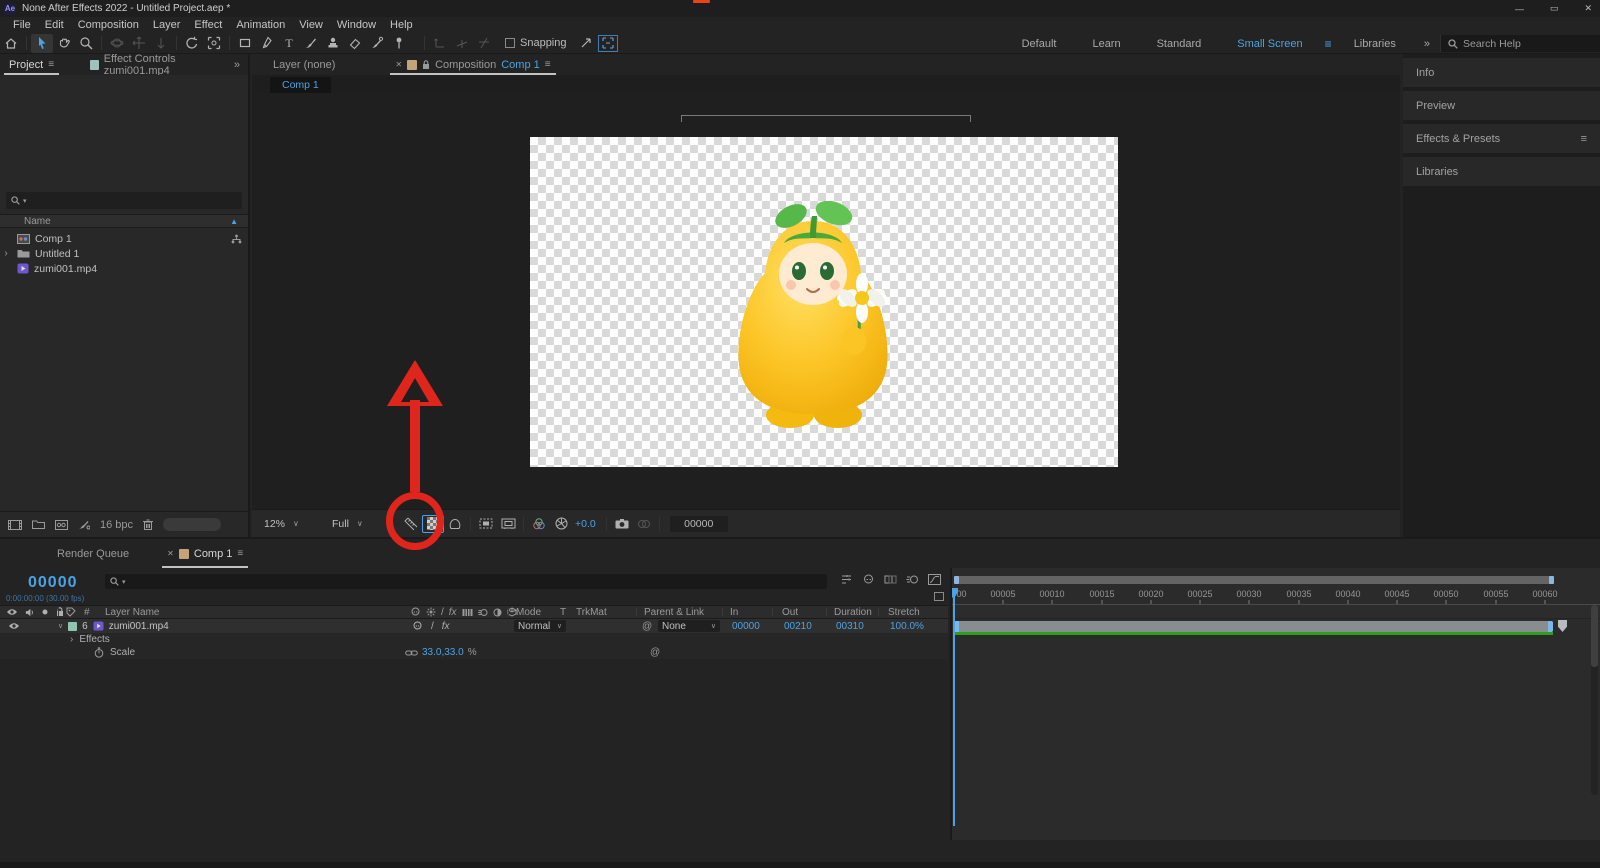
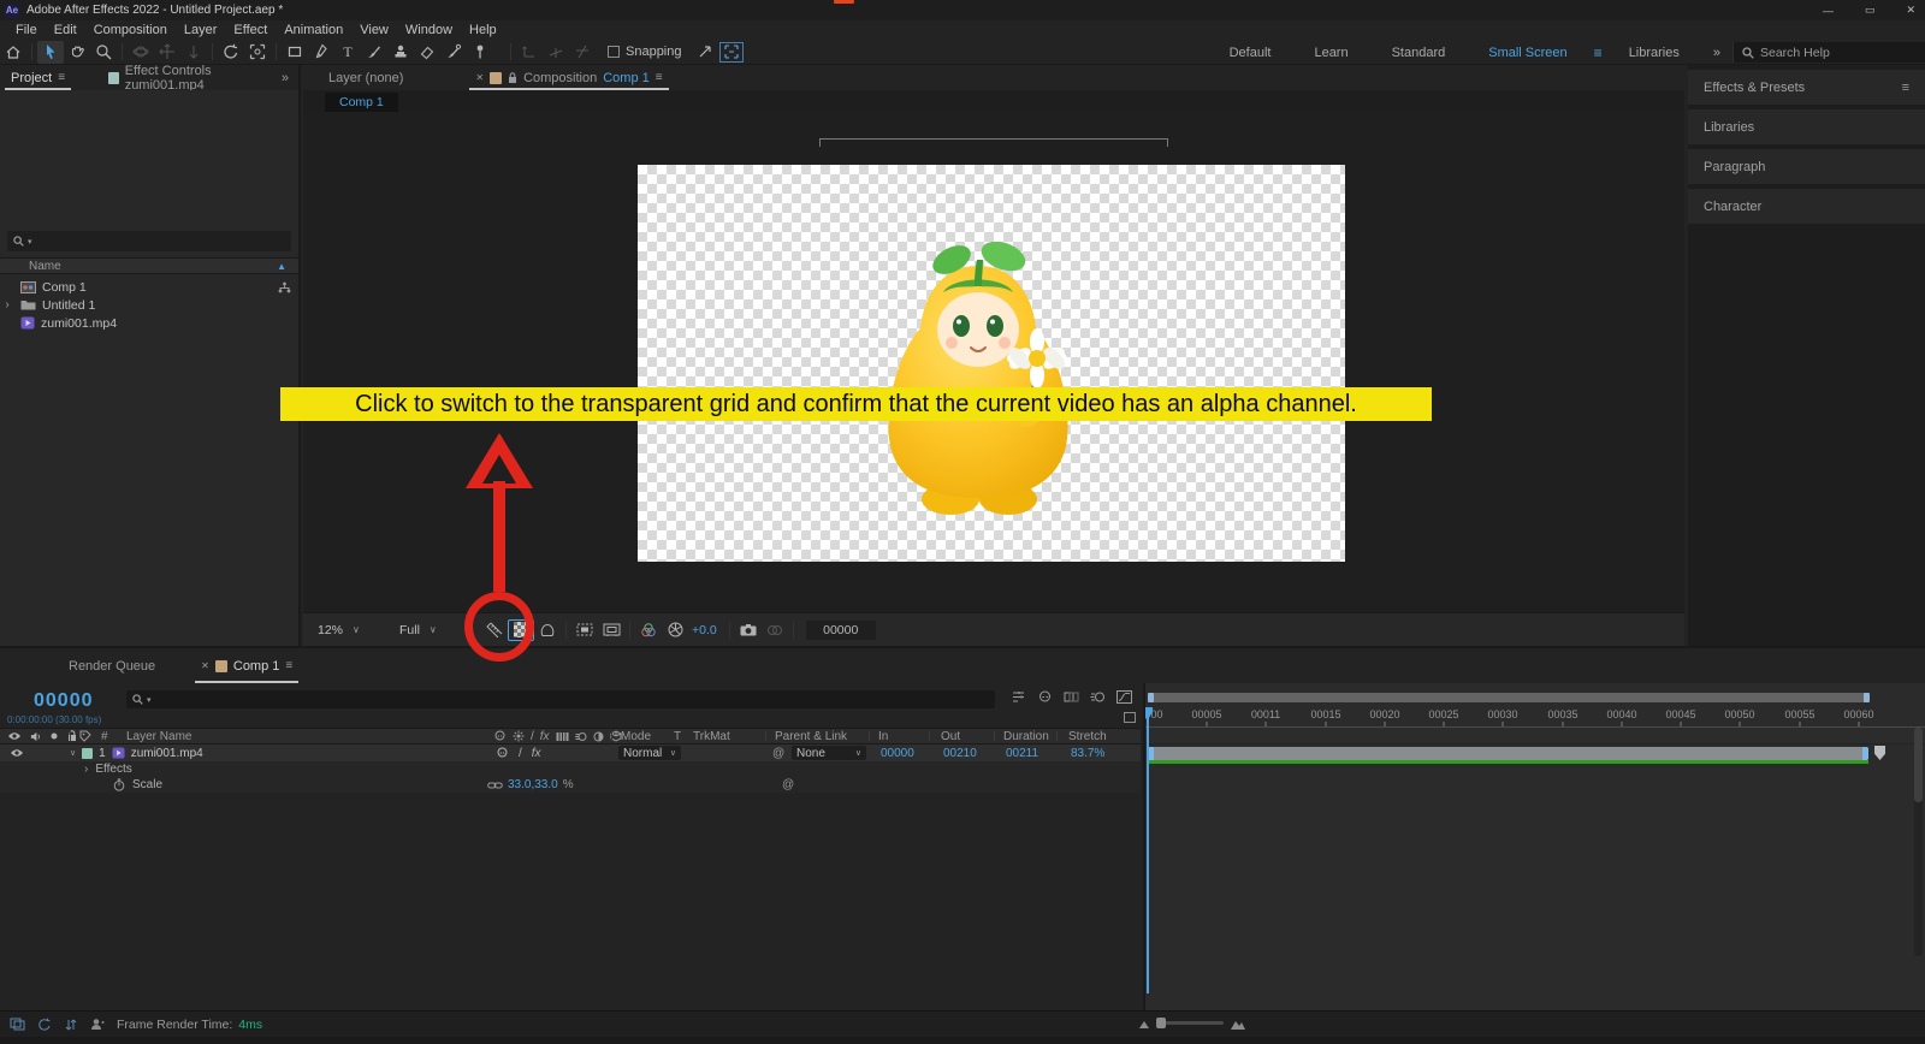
  Ae
- None After Effects 2022 - Untitled Project.aep *
+ Adobe After Effects 2022 - Untitled Project.aep *
  —
  ▭
  ✕
  File
  Edit
  Composition
  Layer
  Effect
  Animation
  View
  Window
  Help
  T
  Snapping
  Default
  Learn
  Standard
  Small Screen
  ≡
  Libraries
  »
  Search Help
  Project
  ≡
  Effect Controls zumi001.mp4
  »
  Name
  ▲
  Comp 1
  ›
  Untitled 1
  zumi001.mp4
- 16 bpc
  Layer (none)
  ✕
  Composition
  Comp 1
  ≡
  Comp 1
  12%
  ∨
  Full
  ∨
  +0.0
  00000
- Info
- Preview
  Effects & Presets
  ≡
  Libraries
+ Paragraph
+ Character
+ Click to switch to the transparent grid and confirm that the current video has an alpha channel.
  Render Queue
  ✕
  Comp 1
  ≡
  00000
  0:00:00:00 (30.00 fps)
  #
  Layer Name
  /
  fx
  Mode
  T
  TrkMat
  Parent & Link
  In
  Out
  Duration
  Stretch
- 6
+ 1
  zumi001.mp4
  /
  fx
  Normal
  @
  None
  00000
  00210
- 00310
+ 00211
- 100.0%
+ 83.7%
  ›
  Effects
  Scale
  33.0,33.0
  %
  @
  00005
- 00010
+ 00011
  00015
  00020
  00025
  00030
  00035
  00040
  00045
  00050
  00055
  00060
+ Frame Render Time:
+ 4ms
